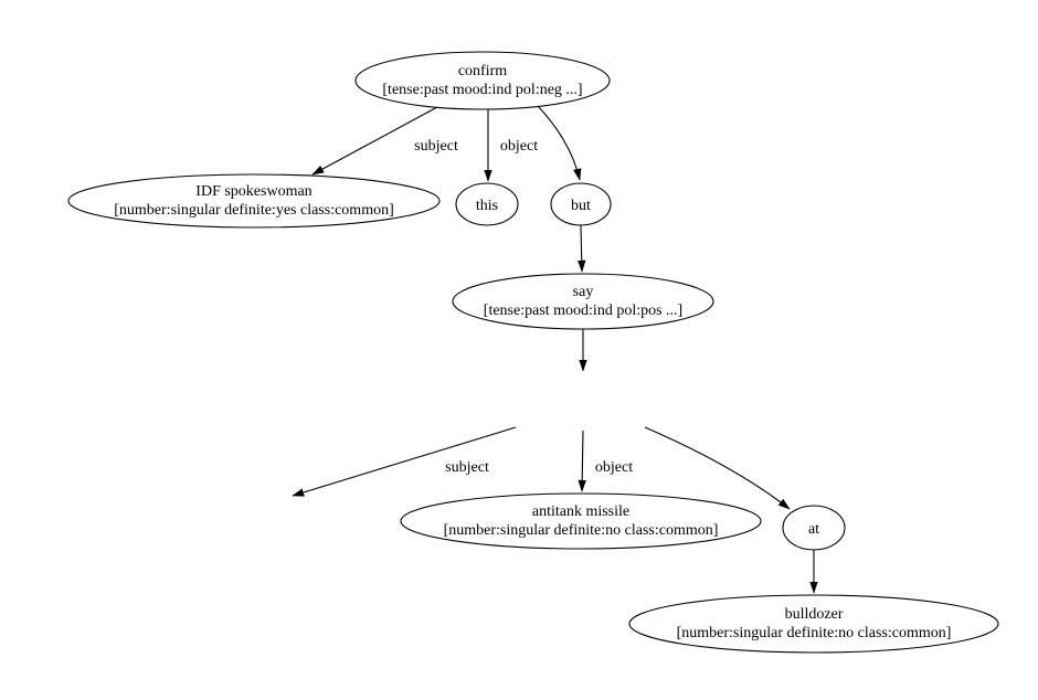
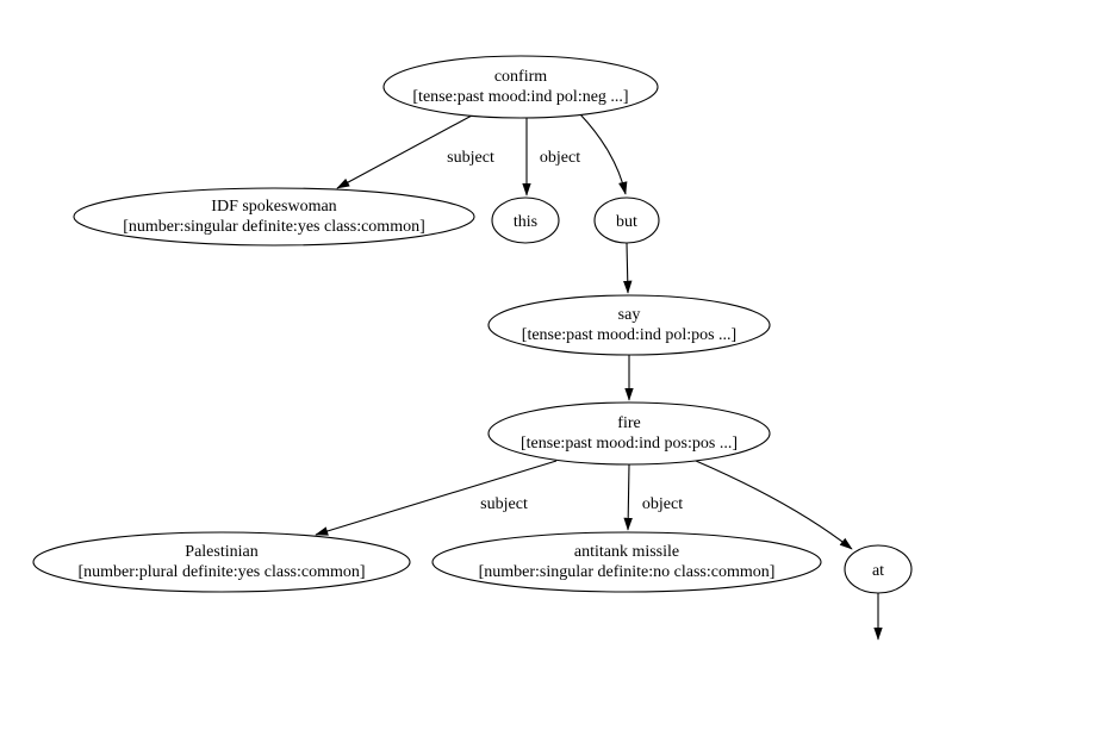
  subject
  object
  subject
  object
  confirm [tense:past mood:ind pol:neg ...]
  IDF spokeswoman [number:singular definite:yes class:common]
  this
  but
  say [tense:past mood:ind pol:pos ...]
+ fire [tense:past mood:ind pos:pos ...]
+ Palestinian [number:plural definite:yes class:common]
  antitank missile [number:singular definite:no class:common]
  at
- bulldozer [number:singular definite:no class:common]
